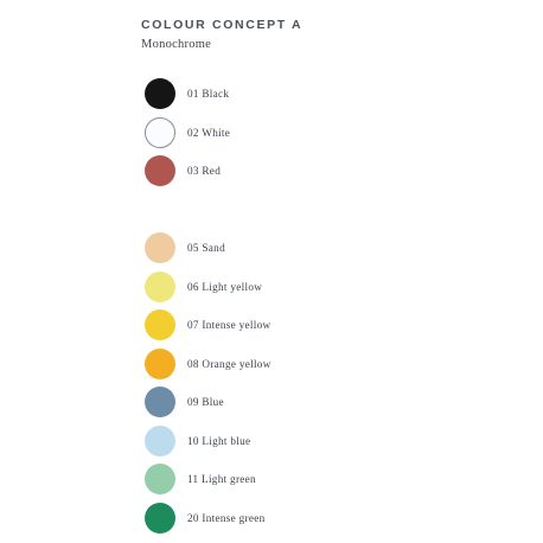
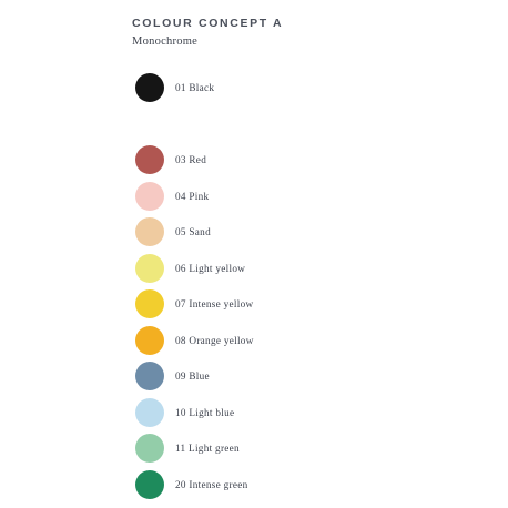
  COLOUR CONCEPT A
  Monochrome
  01 Black
- 02 White
  03 Red
+ 04 Pink
  05 Sand
  06 Light yellow
  07 Intense yellow
  08 Orange yellow
  09 Blue
  10 Light blue
  11 Light green
  20 Intense green
